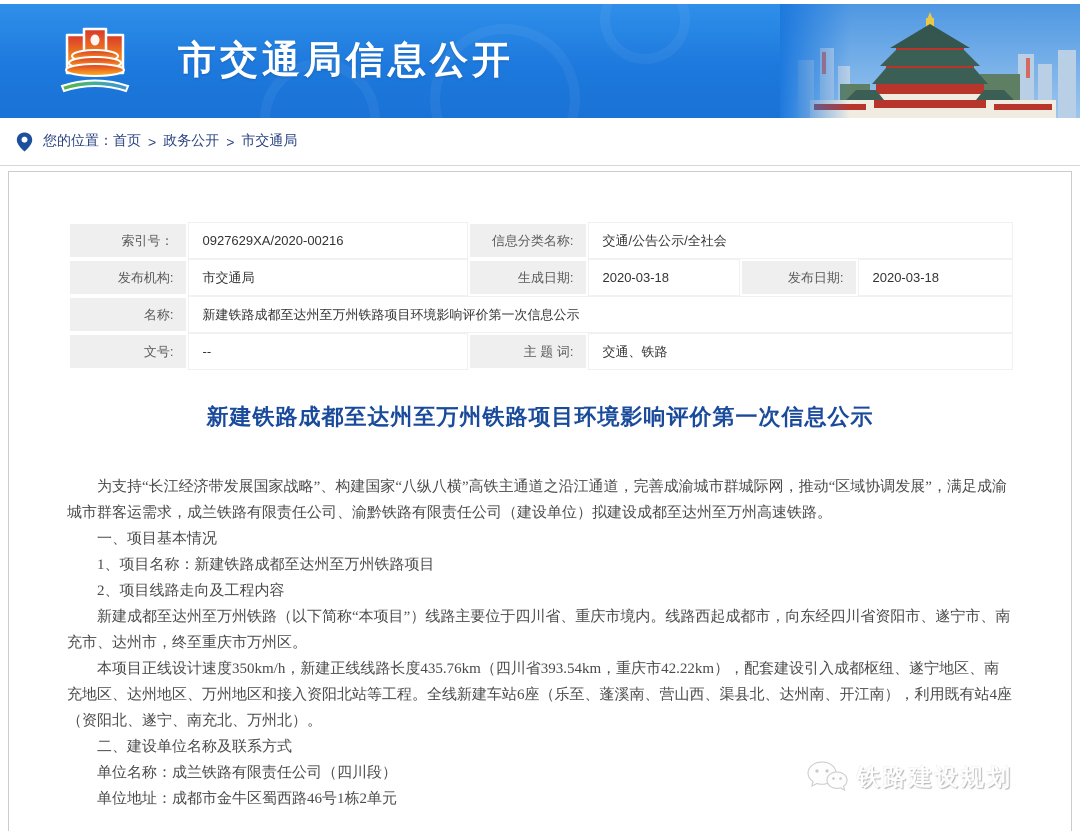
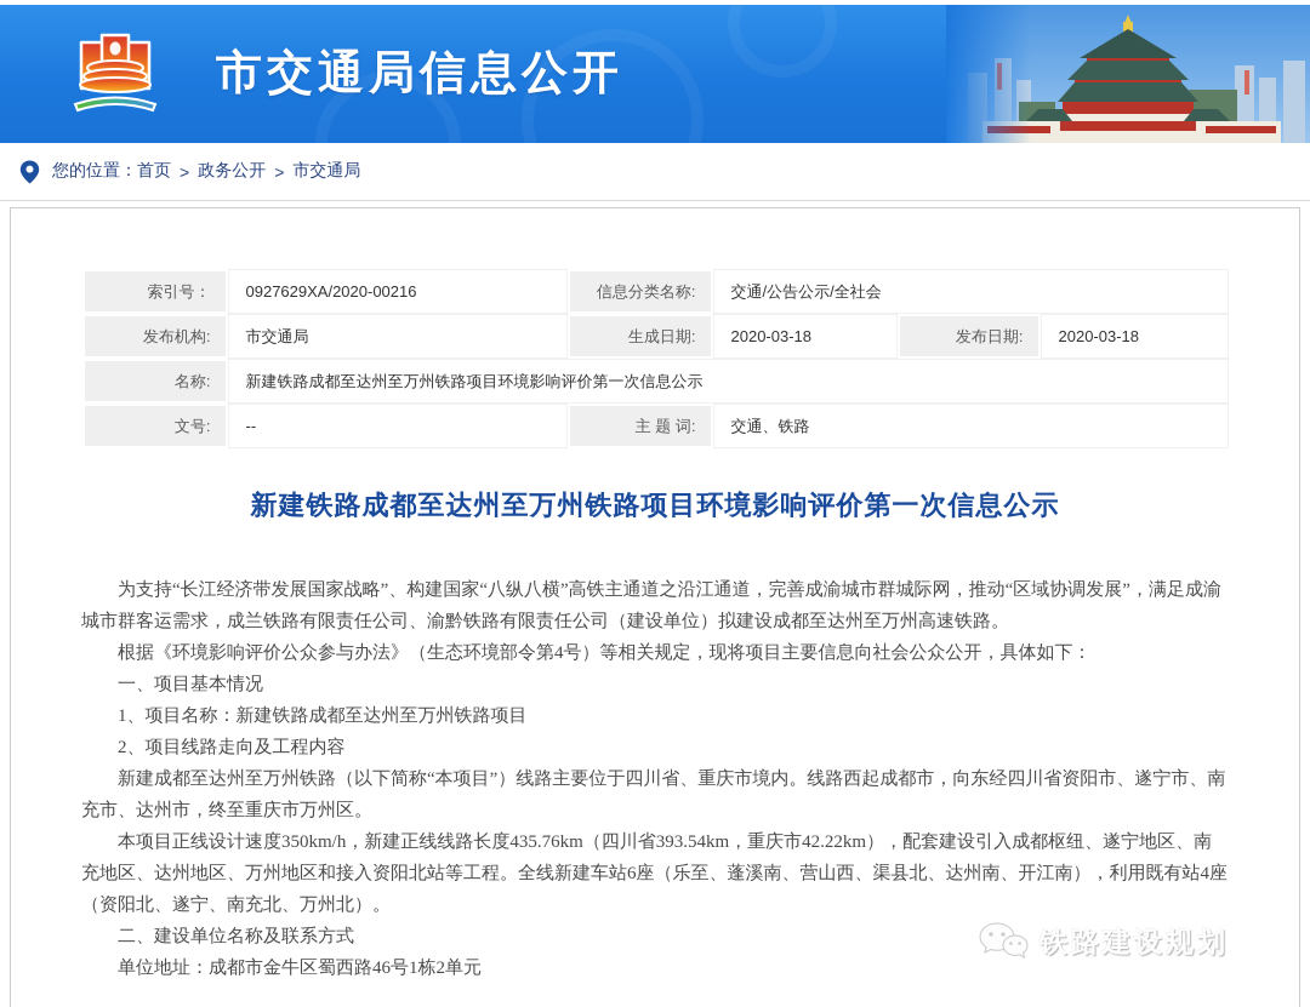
  市交通局信息公开
  您的位置：
  首页
  >
  政务公开
  >
  市交通局
  索引号：	0927629XA/2020-00216	信息分类名称:	交通/公告公示/全社会
  发布机构:	市交通局	生成日期:	2020-03-18	发布日期:	2020-03-18
  名称:	新建铁路成都至达州至万州铁路项目环境影响评价第一次信息公示
  文号:	--	主 题 词:	交通、铁路
  新建铁路成都至达州至万州铁路项目环境影响评价第一次信息公示
  为支持“长江经济带发展国家战略”、构建国家“八纵八横”高铁主通道之沿江通道，完善成渝城市群城际网，推动“区域协调发展”，满足成渝城市群客运需求，成兰铁路有限责任公司、渝黔铁路有限责任公司（建设单位）拟建设成都至达州至万州高速铁路。
+ 根据《环境影响评价公众参与办法》（生态环境部令第4号）等相关规定，现将项目主要信息向社会公众公开，具体如下：
  一、项目基本情况
  1、项目名称：新建铁路成都至达州至万州铁路项目
  2、项目线路走向及工程内容
  新建成都至达州至万州铁路（以下简称“本项目”）线路主要位于四川省、重庆市境内。线路西起成都市，向东经四川省资阳市、遂宁市、南充市、达州市，终至重庆市万州区。
  本项目正线设计速度350km/h，新建正线线路长度435.76km（四川省393.54km，重庆市42.22km），配套建设引入成都枢纽、遂宁地区、南充地区、达州地区、万州地区和接入资阳北站等工程。全线新建车站6座（乐至、蓬溪南、营山西、渠县北、达州南、开江南），利用既有站4座（资阳北、遂宁、南充北、万州北）。
  二、建设单位名称及联系方式
- 单位名称：成兰铁路有限责任公司（四川段）
  单位地址：成都市金牛区蜀西路46号1栋2单元
  铁路建设规划
